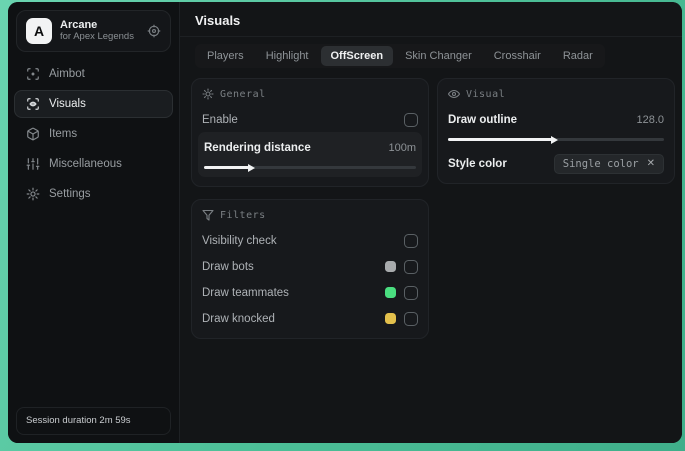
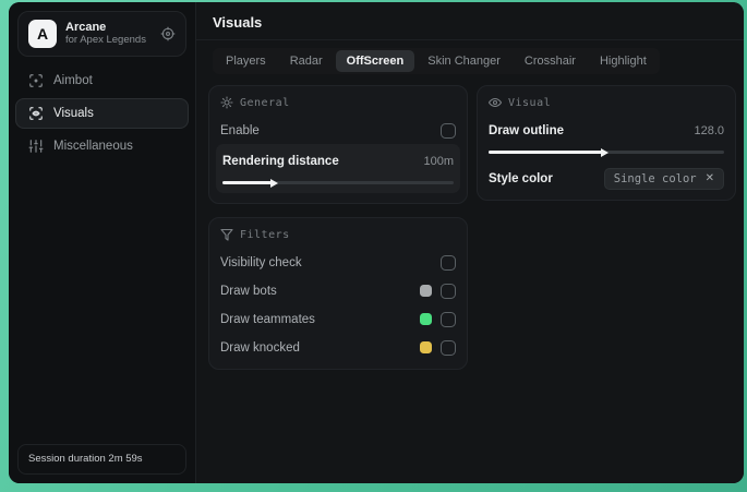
  A
  Arcane
  for Apex Legends
  Aimbot
  Visuals
- Items
  Miscellaneous
- Settings
  Session duration 2m 59s
  Visuals
  Players
- Highlight
+ Radar
  OffScreen
  Skin Changer
  Crosshair
- Radar
+ Highlight
  General
  Enable
  Rendering distance
  100m
  Filters
  Visibility check
  Draw bots
  Draw teammates
  Draw knocked
  Visual
  Draw outline
  128.0
  Style color
  Single color
  ✕
